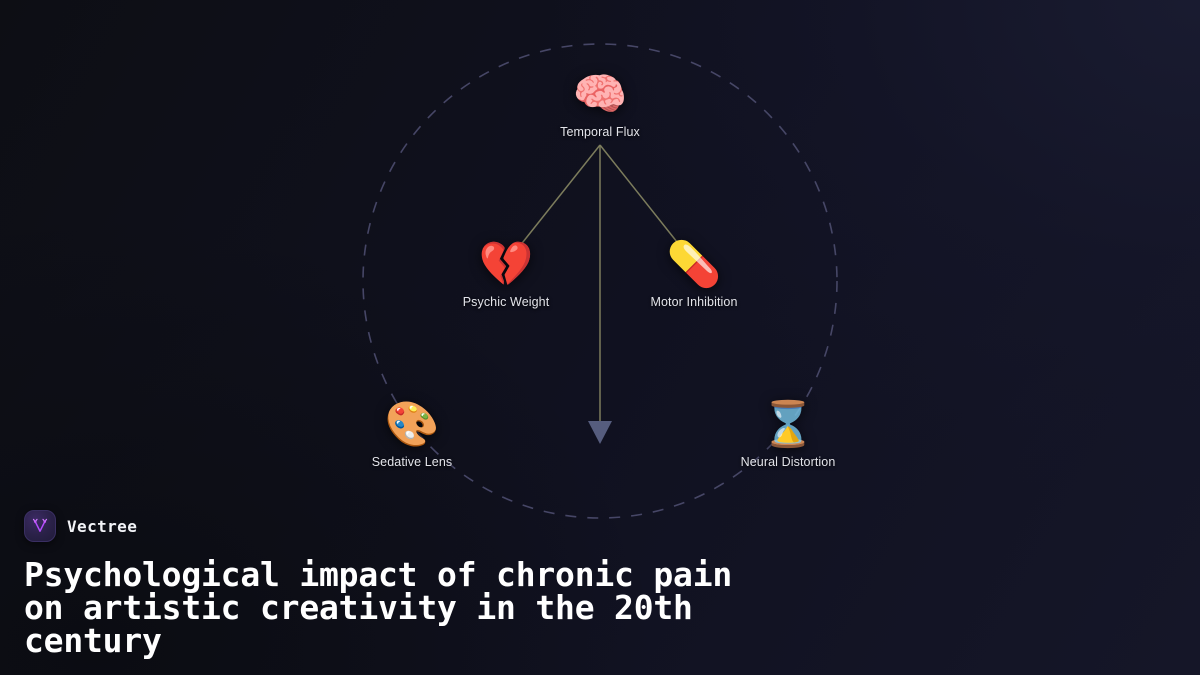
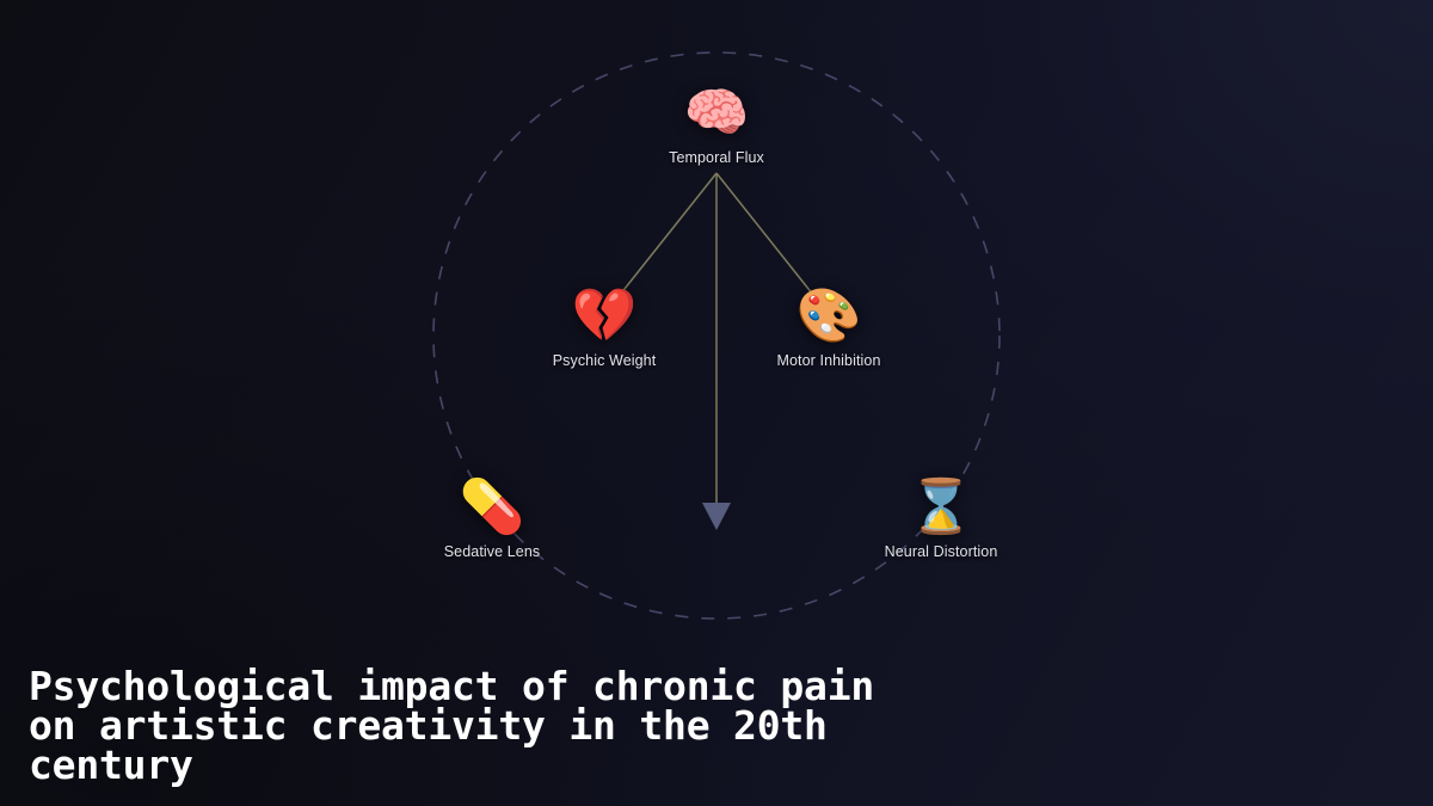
  🧠
  Temporal Flux
  💔
  Psychic Weight
- 💊
+ 🎨
  Motor Inhibition
- 🎨
+ 💊
  Sedative Lens
  ⌛
  Neural Distortion
- Vectree
  Psychological impact of chronic pain
  on artistic creativity in the 20th
  century
